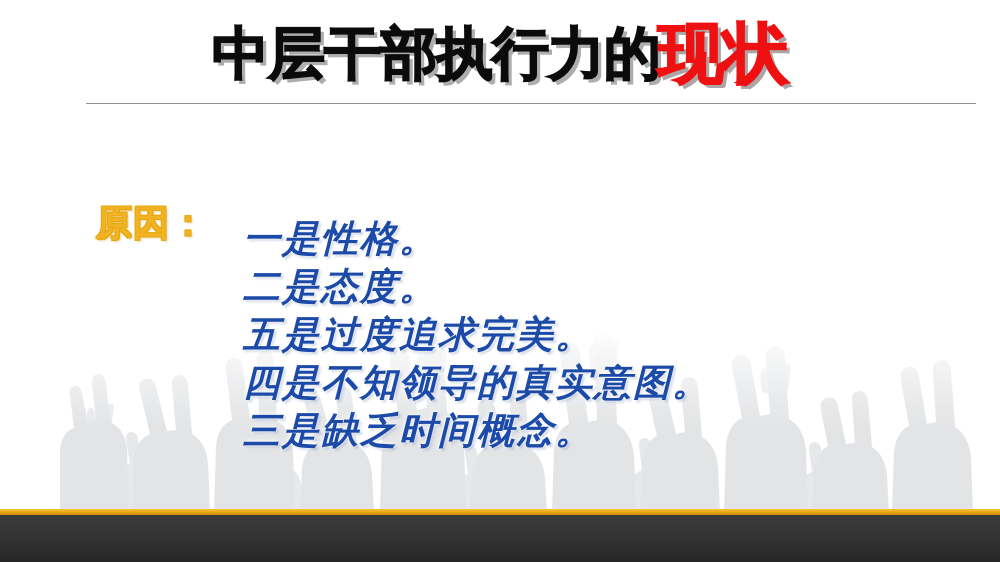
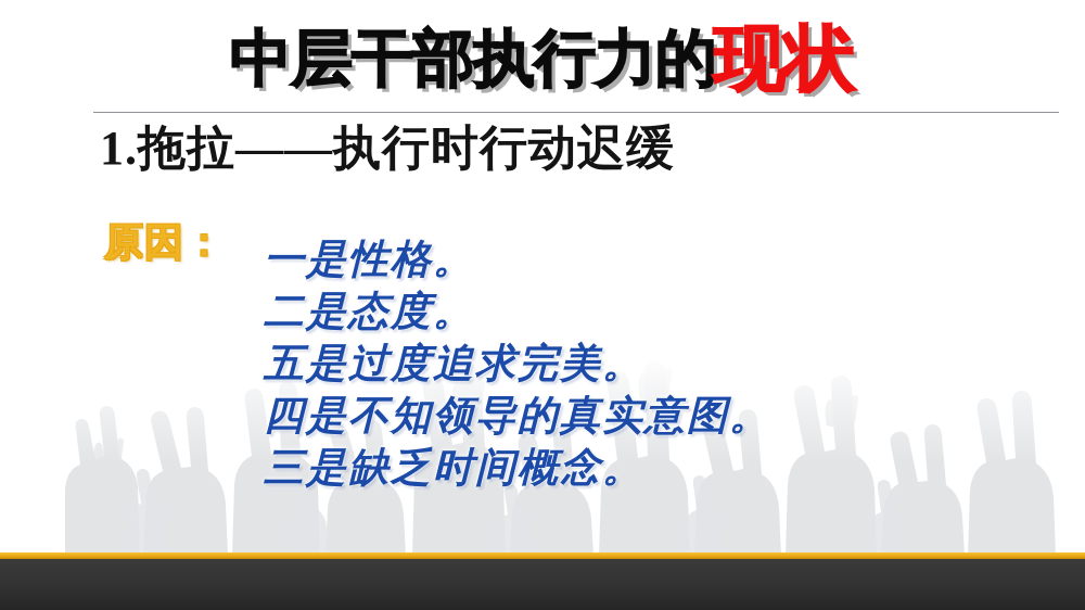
  中层干部执行力的现状
+ 1.拖拉——执行时行动迟缓
  原因：
  一是性格。
  二是态度。
  五是过度追求完美。
  四是不知领导的真实意图。
  三是缺乏时间概念。
